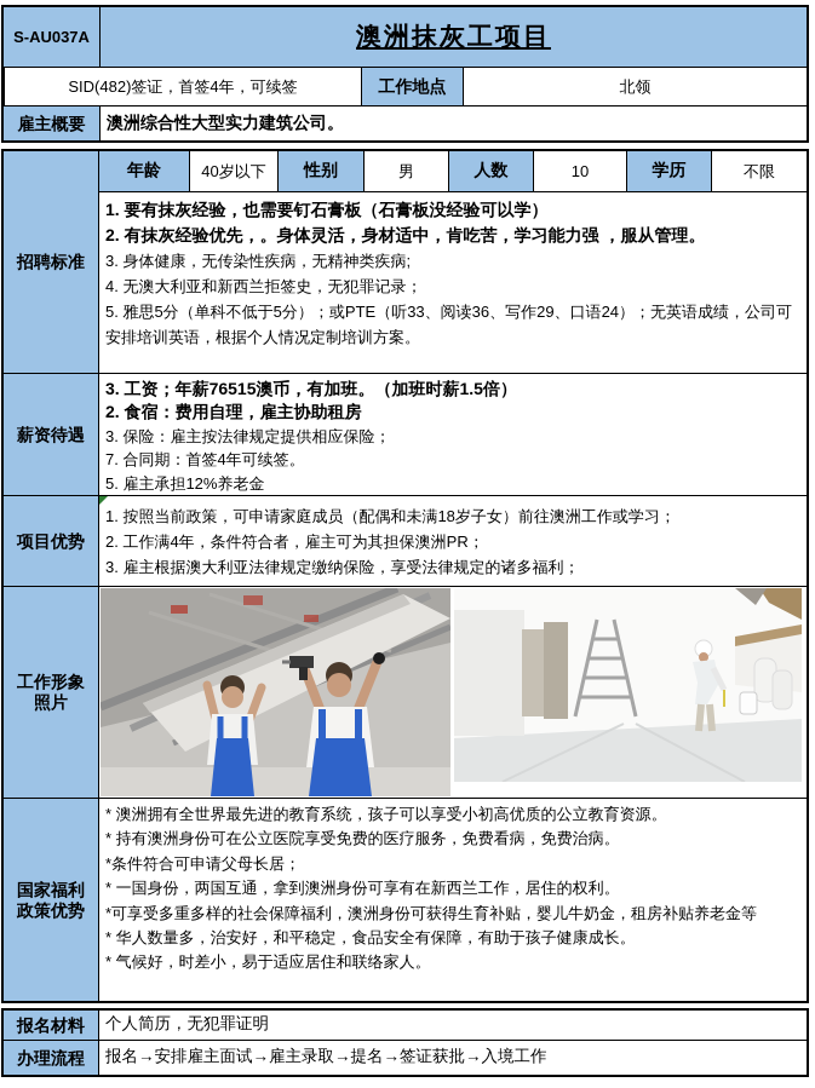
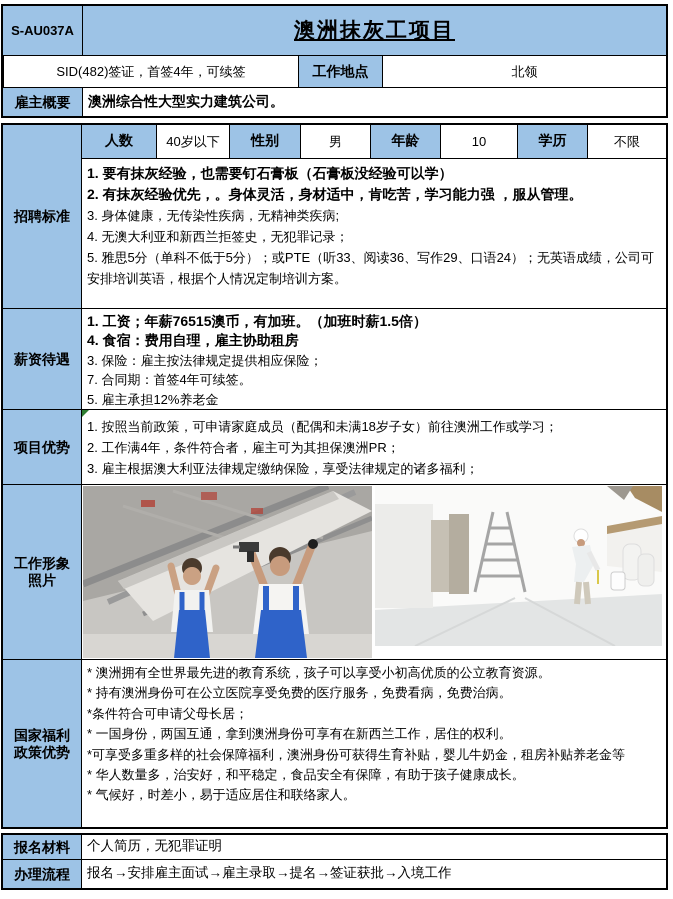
  S-AU037A
  澳洲抹灰工项目
  SID(482)签证，首签4年，可续签
  工作地点
  北领
  雇主概要
  澳洲综合性大型实力建筑公司。
  招聘标准
- 年龄
+ 人数
  40岁以下
  性别
  男
- 人数
+ 年龄
  10
  学历
  不限
  1. 要有抹灰经验，也需要钉石膏板（石膏板没经验可以学）
  2. 有抹灰经验优先，。身体灵活，身材适中，肯吃苦，学习能力强 ，服从管理。
  3. 身体健康，无传染性疾病，无精神类疾病;
  4. 无澳大利亚和新西兰拒签史，无犯罪记录；
  5. 雅思5分（单科不低于5分）；或PTE（听33、阅读36、写作29、口语24）；无英语成绩，公司可安排培训英语，根据个人情况定制培训方案。
  薪资待遇
- 3. 工资；年薪76515澳币，有加班。（加班时薪1.5倍）
+ 1. 工资；年薪76515澳币，有加班。（加班时薪1.5倍）
- 2. 食宿：费用自理，雇主协助租房
+ 4. 食宿：费用自理，雇主协助租房
  3. 保险：雇主按法律规定提供相应保险；
  7. 合同期：首签4年可续签。
  5. 雇主承担12%养老金
  项目优势
  1. 按照当前政策，可申请家庭成员（配偶和未满18岁子女）前往澳洲工作或学习；
  2. 工作满4年，条件符合者，雇主可为其担保澳洲PR；
  3. 雇主根据澳大利亚法律规定缴纳保险，享受法律规定的诸多福利；
  工作形象
  照片
  国家福利
  政策优势
  * 澳洲拥有全世界最先进的教育系统，孩子可以享受小初高优质的公立教育资源。
  * 持有澳洲身份可在公立医院享受免费的医疗服务，免费看病，免费治病。
  *条件符合可申请父母长居；
  * 一国身份，两国互通，拿到澳洲身份可享有在新西兰工作，居住的权利。
  *可享受多重多样的社会保障福利，澳洲身份可获得生育补贴，婴儿牛奶金，租房补贴养老金等
  * 华人数量多，治安好，和平稳定，食品安全有保障，有助于孩子健康成长。
  * 气候好，时差小，易于适应居住和联络家人。
  报名材料
  个人简历，无犯罪证明
  办理流程
  报名→安排雇主面试→雇主录取→提名→签证获批→入境工作
